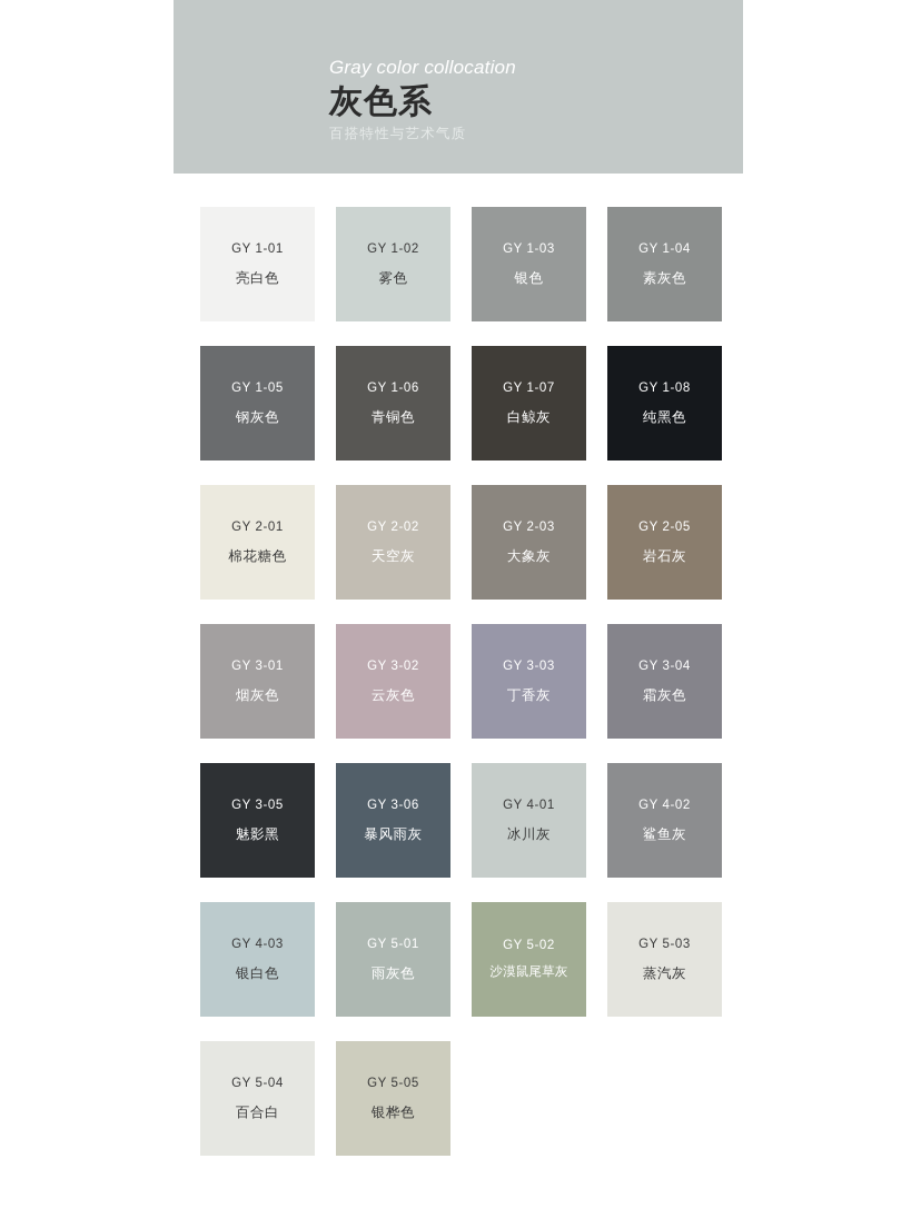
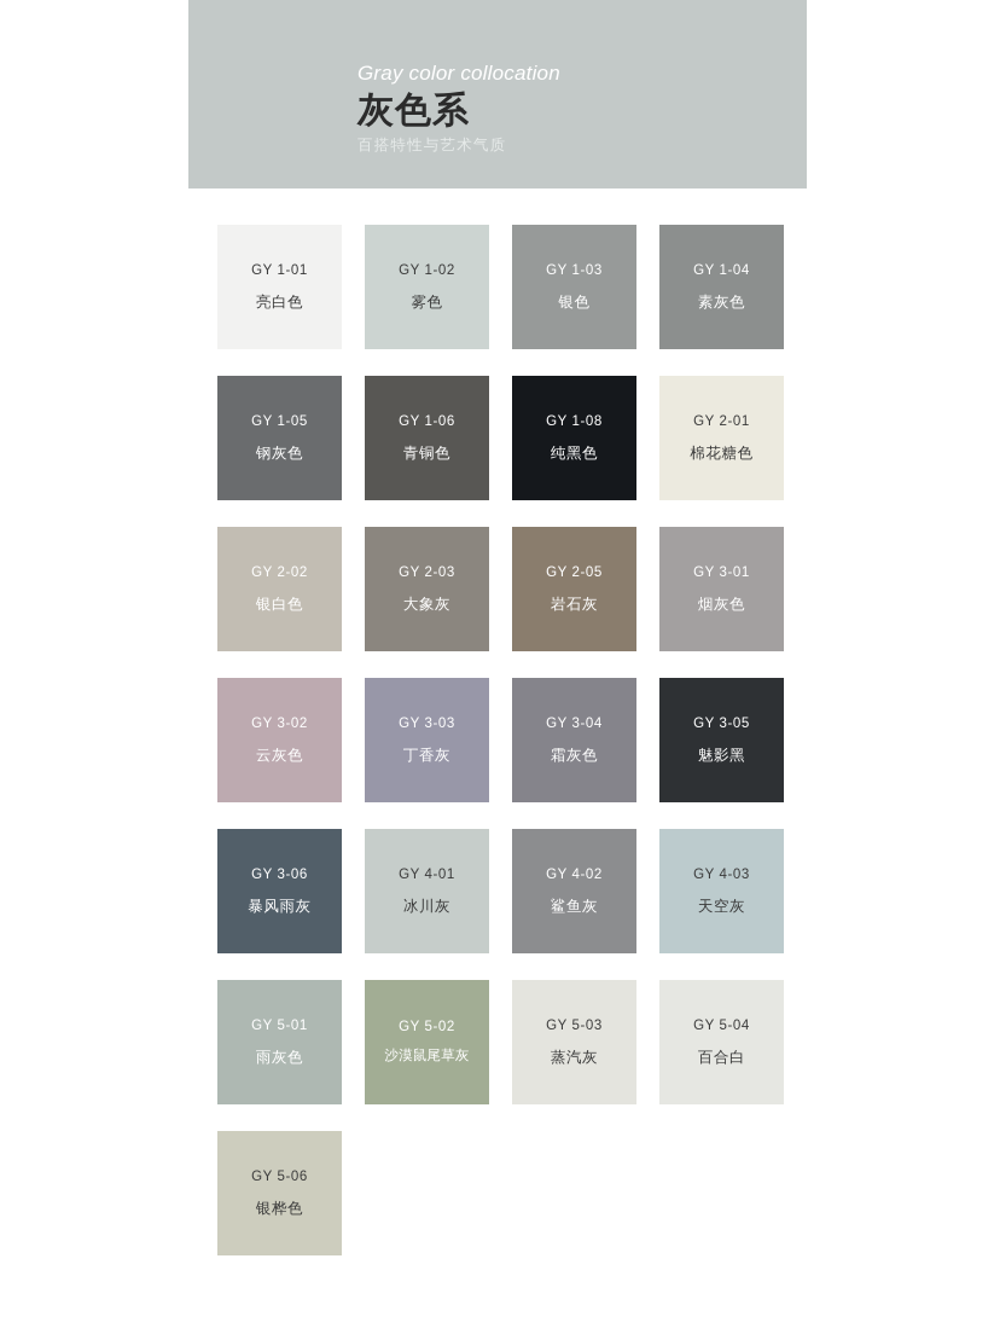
  Gray color collocation
  灰色系
  百搭特性与艺术气质
  GY 1-01
  亮白色
  GY 1-02
  雾色
  GY 1-03
  银色
  GY 1-04
  素灰色
  GY 1-05
  钢灰色
  GY 1-06
  青铜色
- GY 1-07
- 白鲸灰
  GY 1-08
  纯黑色
  GY 2-01
  棉花糖色
  GY 2-02
- 天空灰
+ 银白色
  GY 2-03
  大象灰
  GY 2-05
  岩石灰
  GY 3-01
  烟灰色
  GY 3-02
  云灰色
  GY 3-03
  丁香灰
  GY 3-04
  霜灰色
  GY 3-05
  魅影黑
  GY 3-06
  暴风雨灰
  GY 4-01
  冰川灰
  GY 4-02
  鲨鱼灰
  GY 4-03
- 银白色
+ 天空灰
  GY 5-01
  雨灰色
  GY 5-02
  沙漠鼠尾草灰
  GY 5-03
  蒸汽灰
  GY 5-04
  百合白
- GY 5-05
+ GY 5-06
  银桦色
